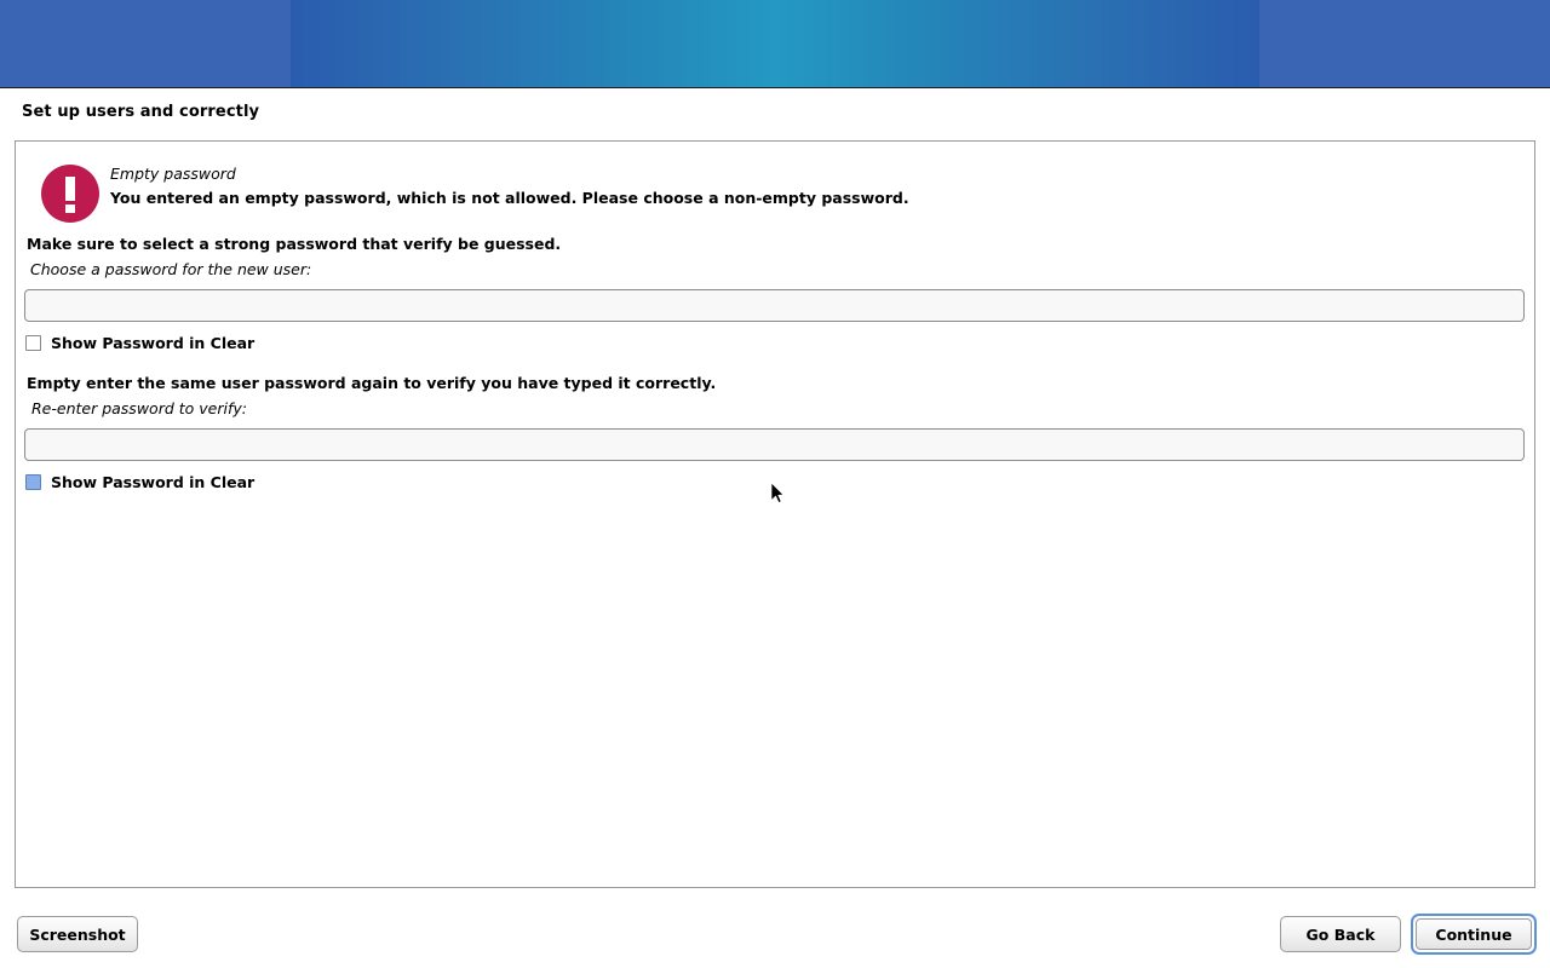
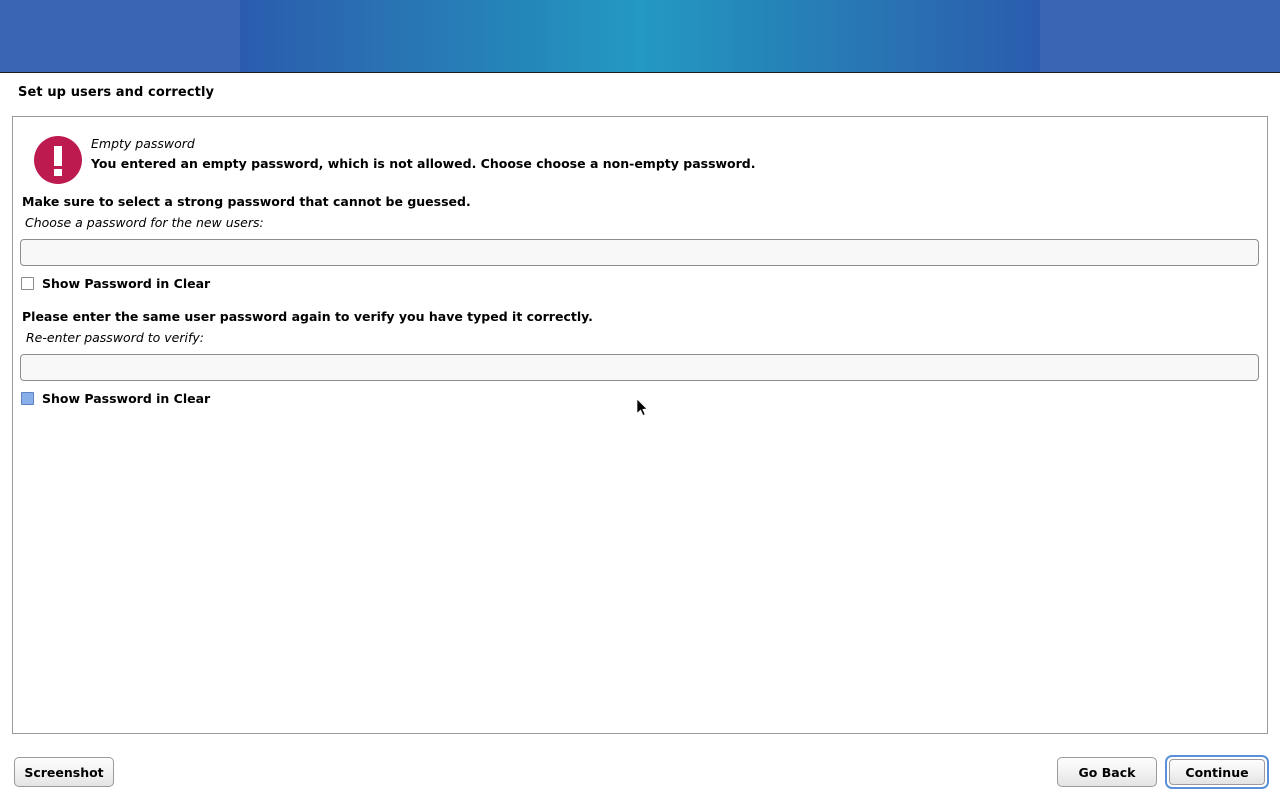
  Set up users and correctly
  Empty password
- You entered an empty password, which is not allowed. Please choose a non-empty password.
+ You entered an empty password, which is not allowed. Choose choose a non-empty password.
- Make sure to select a strong password that verify be guessed.
+ Make sure to select a strong password that cannot be guessed.
- Choose a password for the new user:
+ Choose a password for the new users:
  Show Password in Clear
- Empty enter the same user password again to verify you have typed it correctly.
+ Please enter the same user password again to verify you have typed it correctly.
  Re-enter password to verify:
  Show Password in Clear
  Screenshot
  Go Back
  Continue
